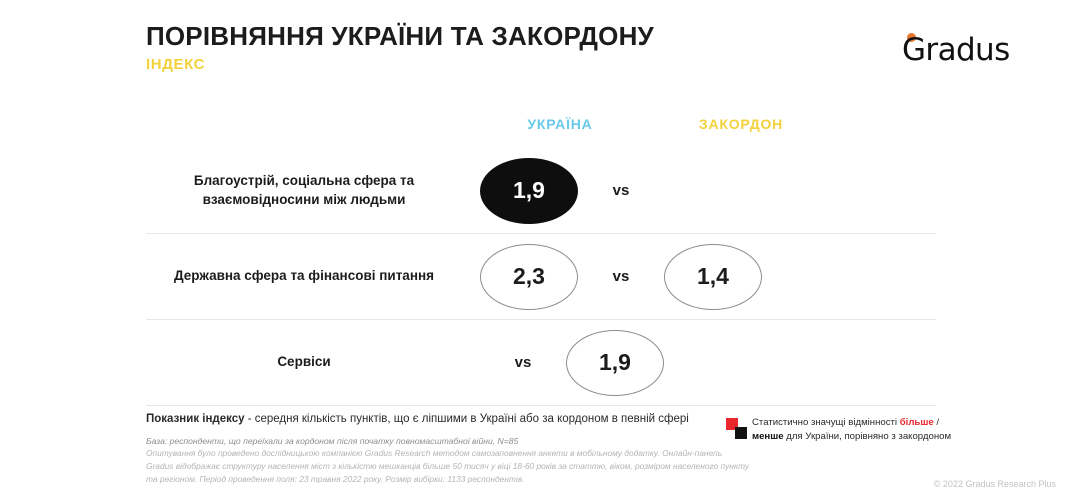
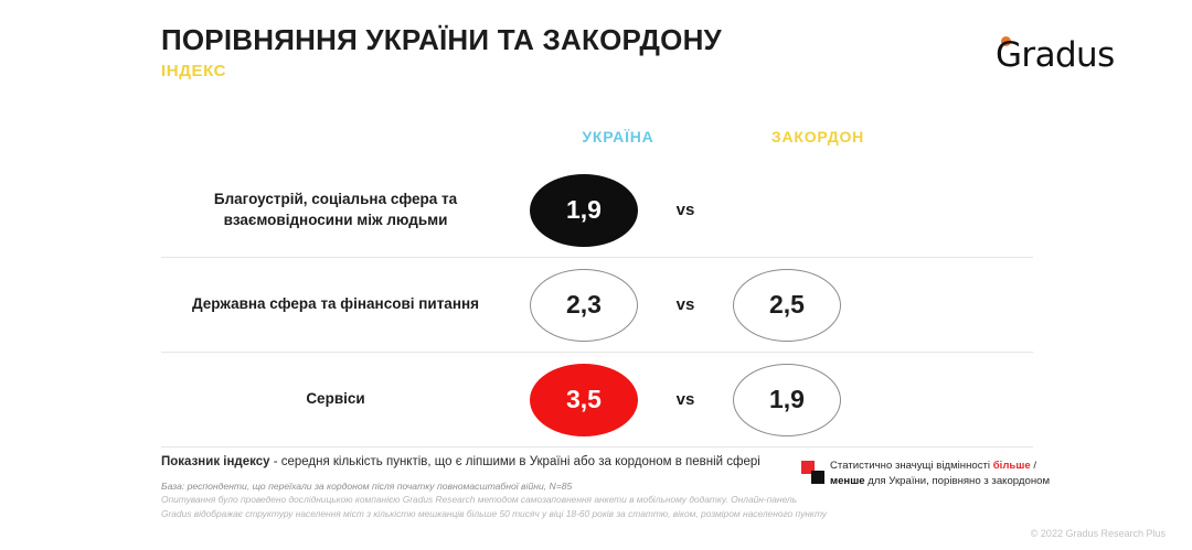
  ПОРІВНЯННЯ УКРАЇНИ ТА ЗАКОРДОНУ
  ІНДЕКС
  Gradus
  УКРАЇНА
  ЗАКОРДОН
  Благоустрій, соціальна сфера та взаємовідносини між людьми
  1,9
  vs
  Державна сфера та фінансові питання
  2,3
  vs
- 1,4
+ 2,5
  Сервіси
+ 3,5
  vs
  1,9
  Показник індексу - середня кількість пунктів, що є ліпшими в Україні або за кордоном в певній сфері
  База: респонденти, що переїхали за кордоном після початку повномасштабної війни, N=85
  Опитування було проведено дослідницькою компанією Gradus Research методом самозаповнення анкети в мобільному додатку. Онлайн-панель
  Gradus відображає структуру населення міст з кількістю мешканців більше 50 тисяч у віці 18-60 років за статтю, віком, розміром населеного пункту
- та регіоном. Період проведення поля: 23 травня 2022 року. Розмір вибірки: 1133 респондентів.
  Статистично значущі відмінності більше /
  менше для України, порівняно з закордоном
  © 2022 Gradus Research Plus
